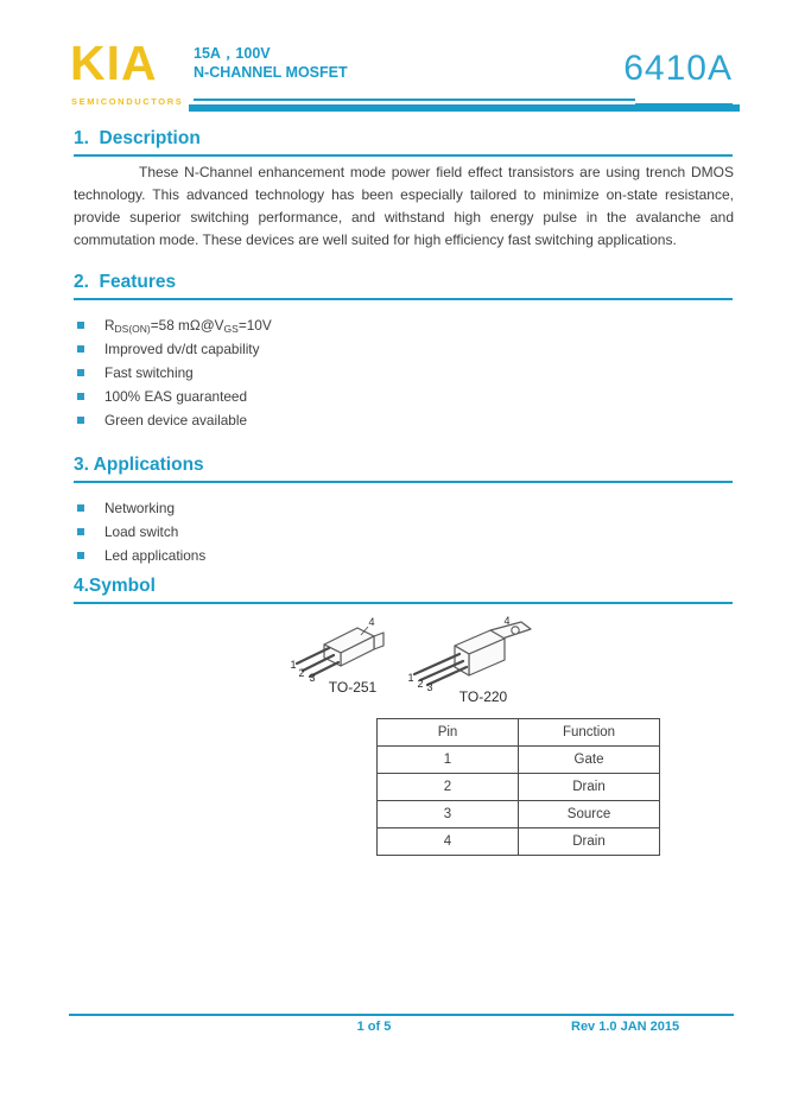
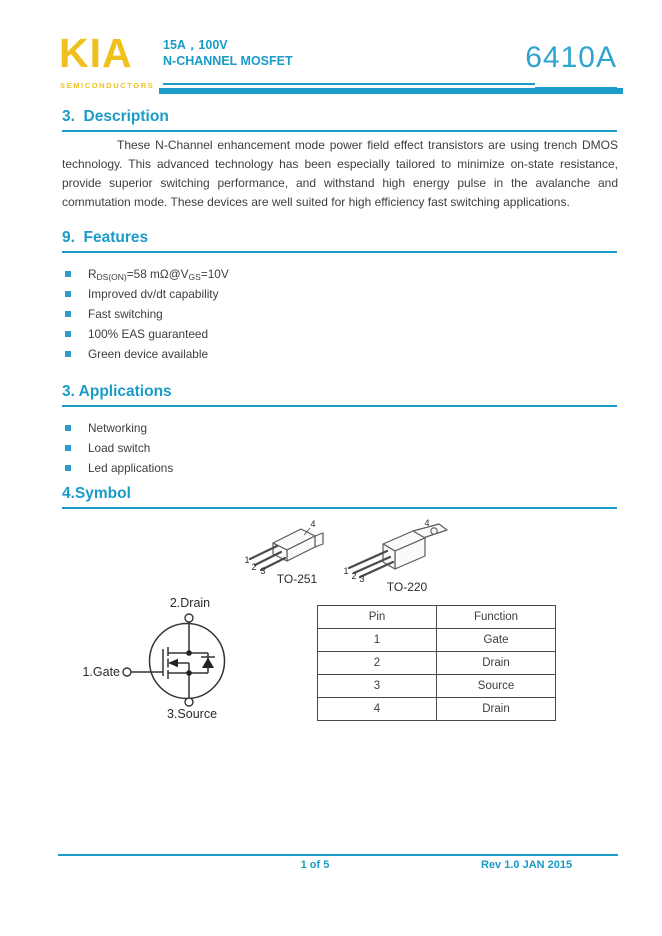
  KIA
  SEMICONDUCTORS
  15A，100V
  N-CHANNEL MOSFET
  6410A
- 1. Description
+ 3. Description
  These N-Channel enhancement mode power field effect transistors are using trench DMOS technology. This advanced technology has been especially tailored to minimize on-state resistance, provide superior switching performance, and withstand high energy pulse in the avalanche and commutation mode. These devices are well suited for high efficiency fast switching applications.
- 2. Features
+ 9. Features
  RDS(ON)=58 mΩ@VGS=10V
  Improved dv/dt capability
  Fast switching
  100% EAS guaranteed
  Green device available
  3. Applications
  Networking
  Load switch
  Led applications
  4.Symbol
  1
  2
  3
  4
  TO-251
  1
  2
  3
  4
  TO-220
+ 2.Drain
+ 1.Gate
+ 3.Source
  Pin	Function
  1	Gate
  2	Drain
  3	Source
  4	Drain
  1 of 5
  Rev 1.0 JAN 2015
